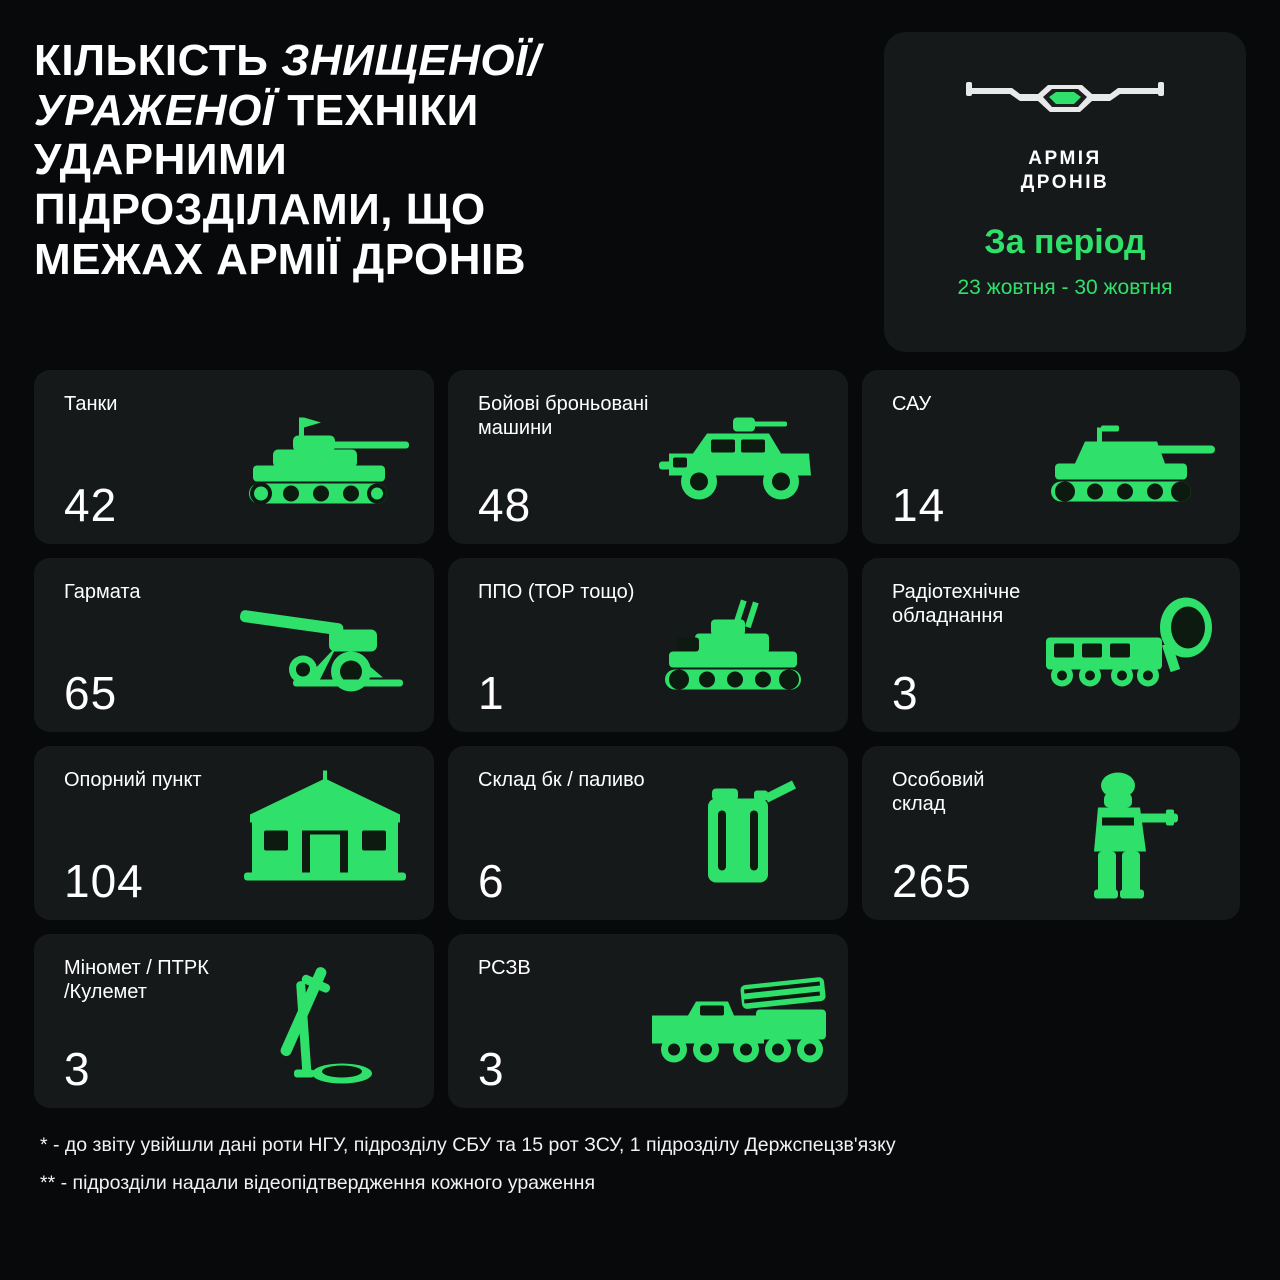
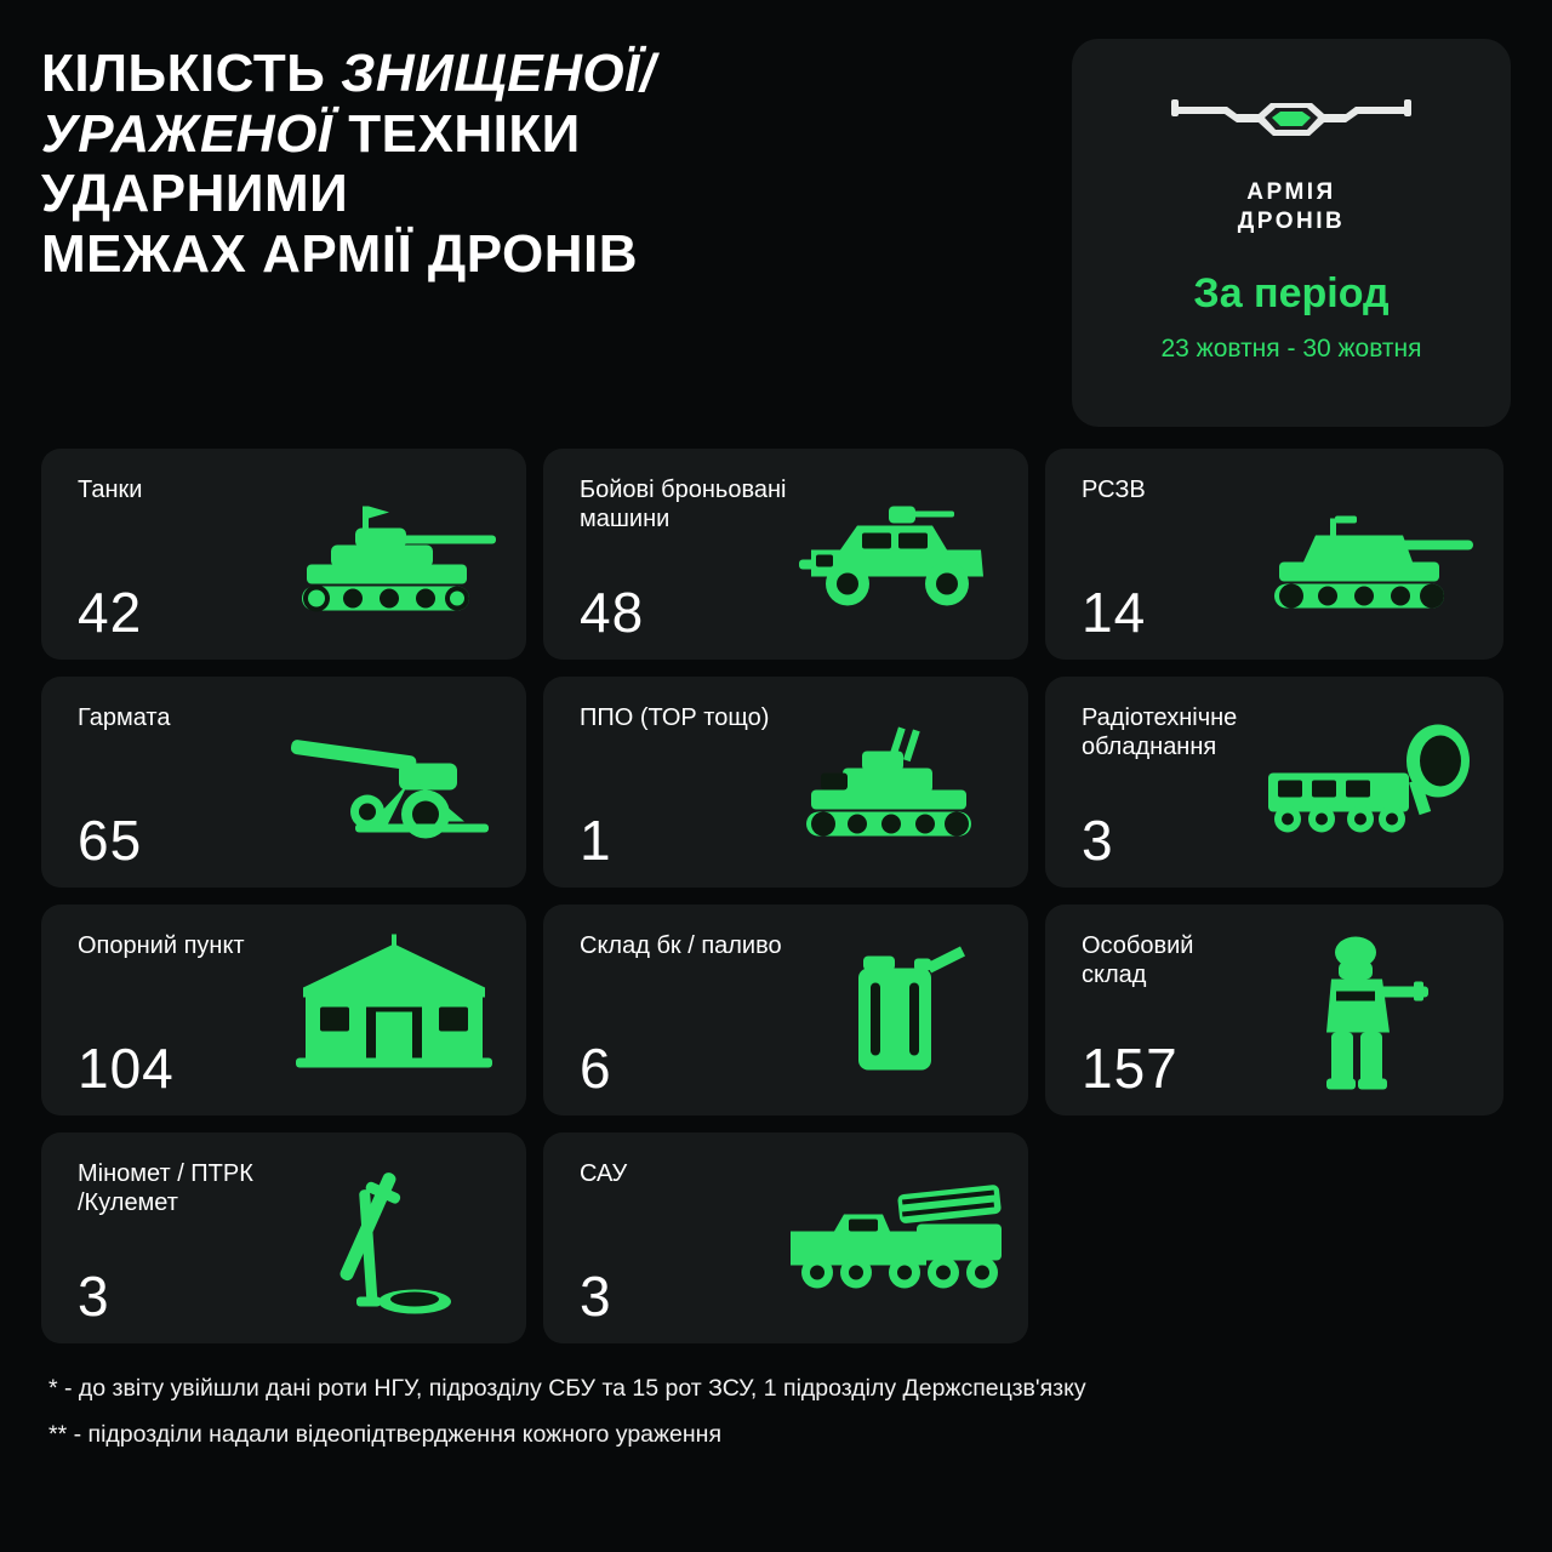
  КІЛЬКІСТЬ ЗНИЩЕНОЇ/
  УРАЖЕНОЇ ТЕХНІКИ
  УДАРНИМИ
- ПІДРОЗДІЛАМИ, ЩО
  МЕЖАХ АРМІЇ ДРОНІВ
  АРМІЯ
  ДРОНІВ
  За період
  23 жовтня - 30 жовтня
  Танки
  42
  Бойові броньовані
  машини
  48
- САУ
+ РСЗВ
  14
  Гармата
  65
  ППО (ТОР тощо)
  1
  Радіотехнічне
  обладнання
  3
  Опорний пункт
  104
  Склад бк / паливо
  6
  Особовий
  склад
- 265
+ 157
  Міномет / ПТРК
  /Кулемет
  3
- РСЗВ
+ САУ
  3
  * - до звіту увійшли дані роти НГУ, підрозділу СБУ та 15 рот ЗСУ, 1 підрозділу Держспецзв'язку
  ** - підрозділи надали відеопідтвердження кожного ураження
